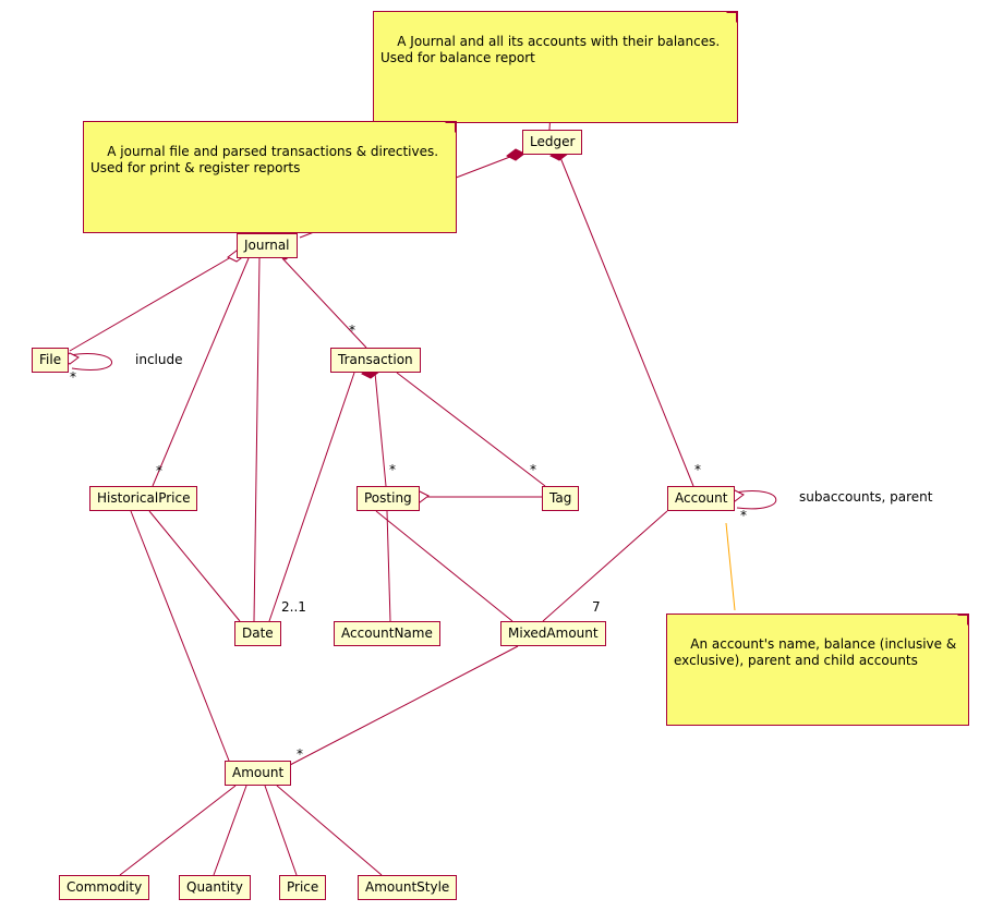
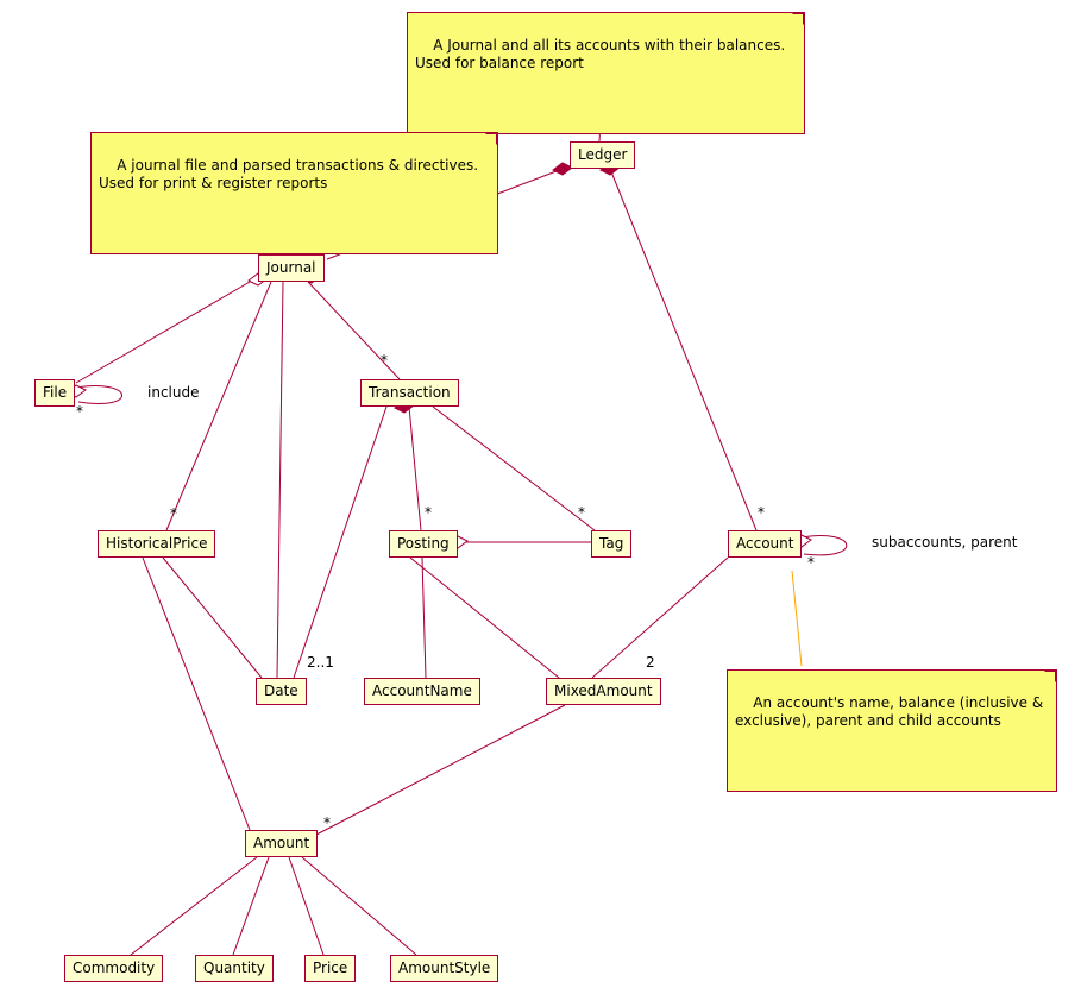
  Ledger
  Journal
  File
  Transaction
  HistoricalPrice
  Posting
  Tag
  Account
  Date
  AccountName
  MixedAmount
  Amount
  Commodity
  Quantity
  Price
  AmountStyle
  A Journal and all its accounts with their balances.
  Used for balance report
  A journal file and parsed transactions & directives.
  Used for print & register reports
  An account's name, balance (inclusive &
  exclusive), parent and child accounts
  include
  subaccounts, parent
  *
  *
  *
  *
  *
  *
  *
  2..1
- 7
+ 2
  *
